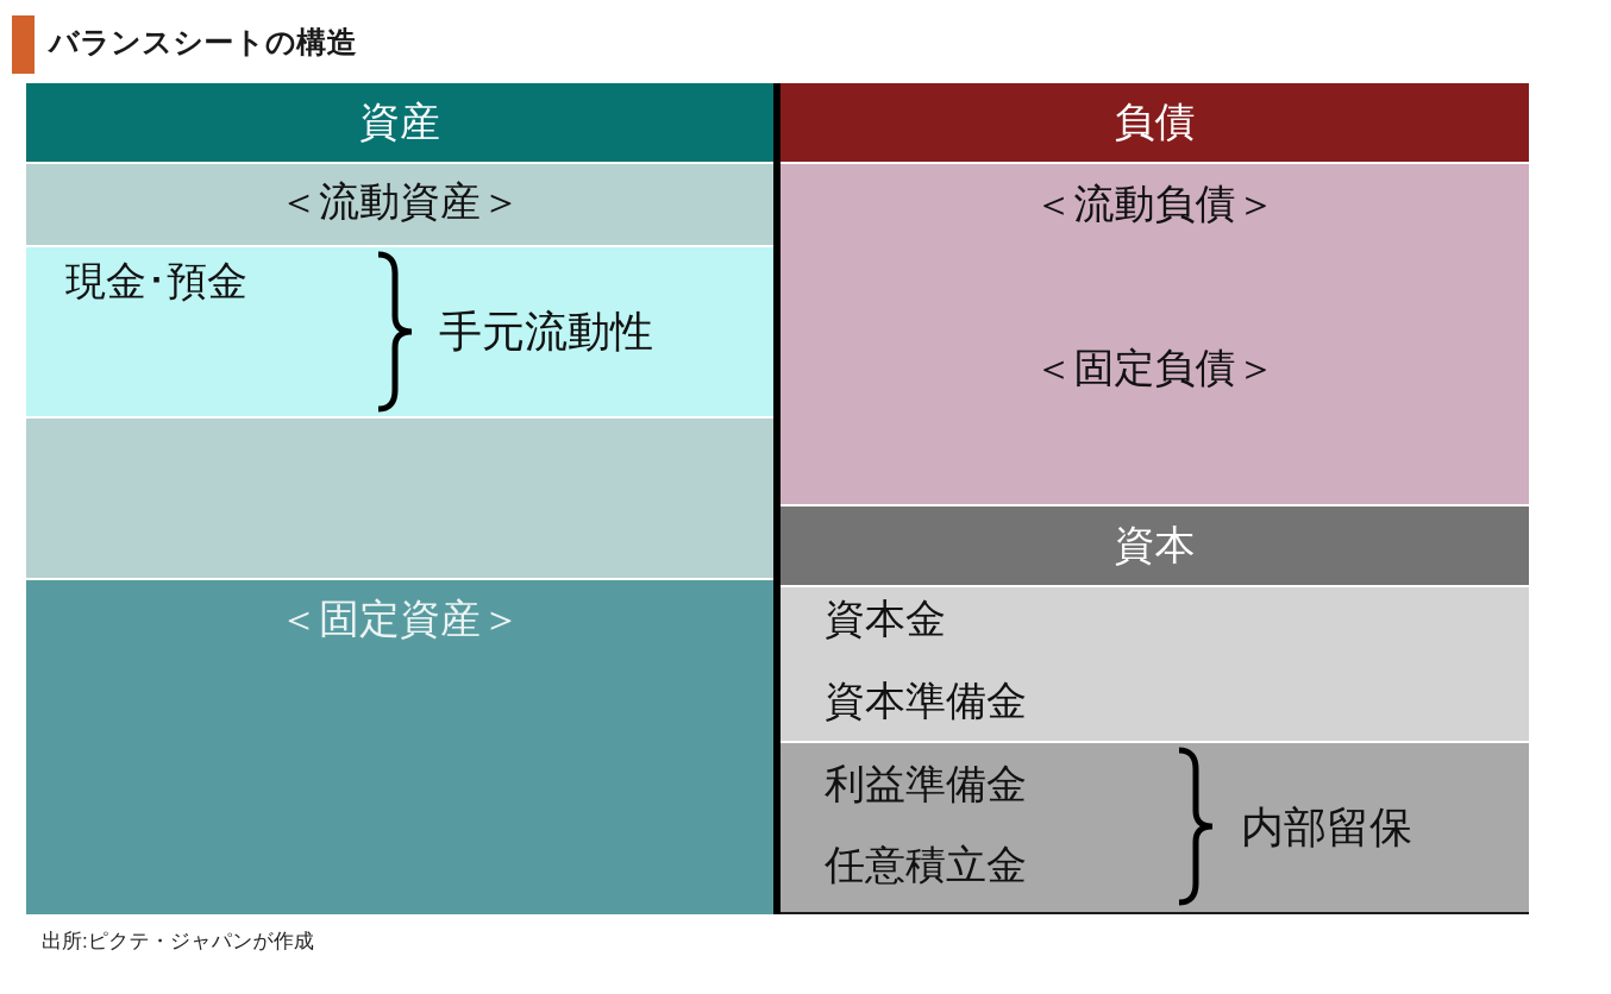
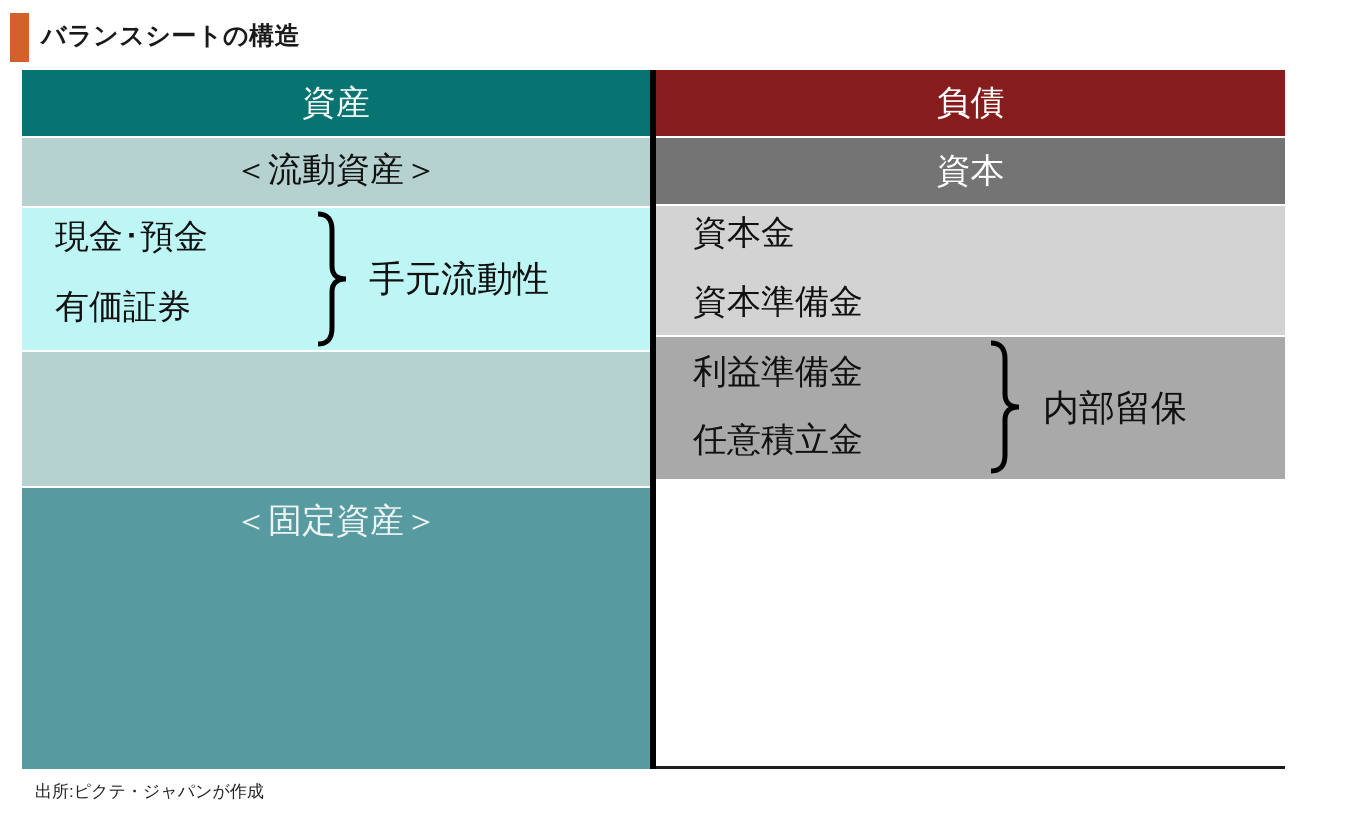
  バランスシートの構造
  資産
  ＜流動資産＞
  現金･預金
+ 有価証券
  手元流動性
  ＜固定資産＞
  負債
- ＜流動負債＞
- ＜固定負債＞
  資本
  資本金
  資本準備金
  利益準備金
  任意積立金
  内部留保
  出所:ピクテ・ジャパンが作成
